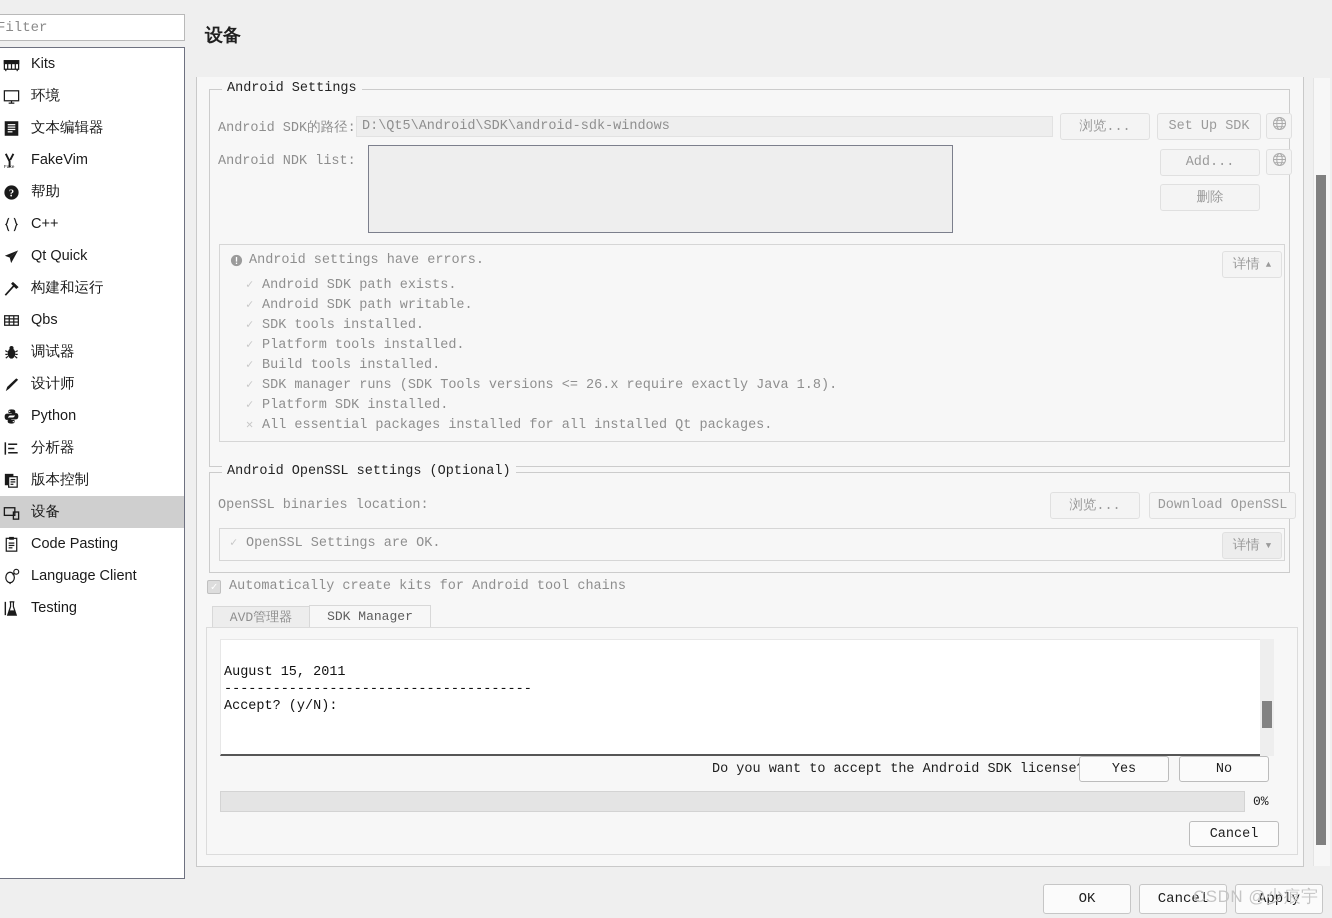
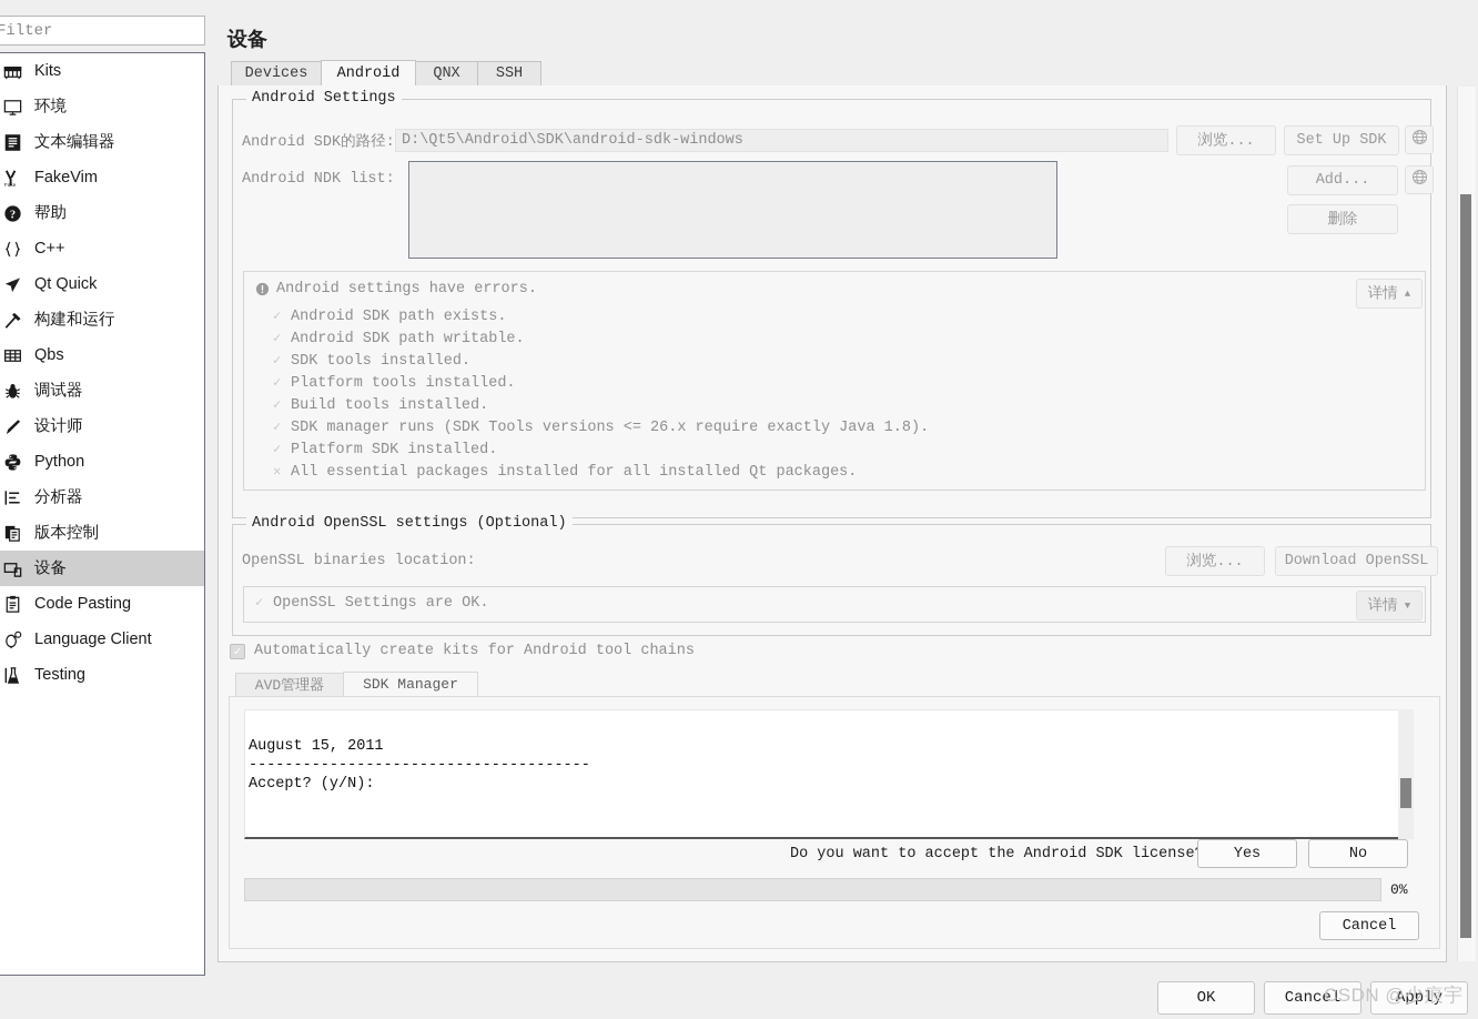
  Filter
  Kits
  环境
  文本编辑器
  FakeVim
  ?
  帮助
  C++
  Qt Quick
  构建和运行
  Qbs
  调试器
  设计师
  Python
  分析器
  版本控制
  设备
  Code Pasting
  Language Client
  Testing
  设备
+ Devices
+ Android
+ QNX
+ SSH
  Android Settings
  Android SDK的路径:
  D:\Qt5\Android\SDK\android-sdk-windows
  浏览...
  Set Up SDK
  Android NDK list:
  Add...
  删除
  Android settings have errors.
  ✓
  Android SDK path exists.
  ✓
  Android SDK path writable.
  ✓
  SDK tools installed.
  ✓
  Platform tools installed.
  ✓
  Build tools installed.
  ✓
  SDK manager runs (SDK Tools versions <= 26.x require exactly Java 1.8).
  ✓
  Platform SDK installed.
  ✕
  All essential packages installed for all installed Qt packages.
  详情
  ▲
  Android OpenSSL settings (Optional)
  OpenSSL binaries location:
  浏览...
  Download OpenSSL
  ✓
  OpenSSL Settings are OK.
  详情
  ▼
  ✓
  Automatically create kits for Android tool chains
  AVD管理器
  SDK Manager
  August 15, 2011
  --------------------------------------
  Accept? (y/N):
  Do you want to accept the Android SDK license
  Yes
  No
  0%
  Cancel
  OK
  Cancel
  Apply
  CSDN @少痕宇
